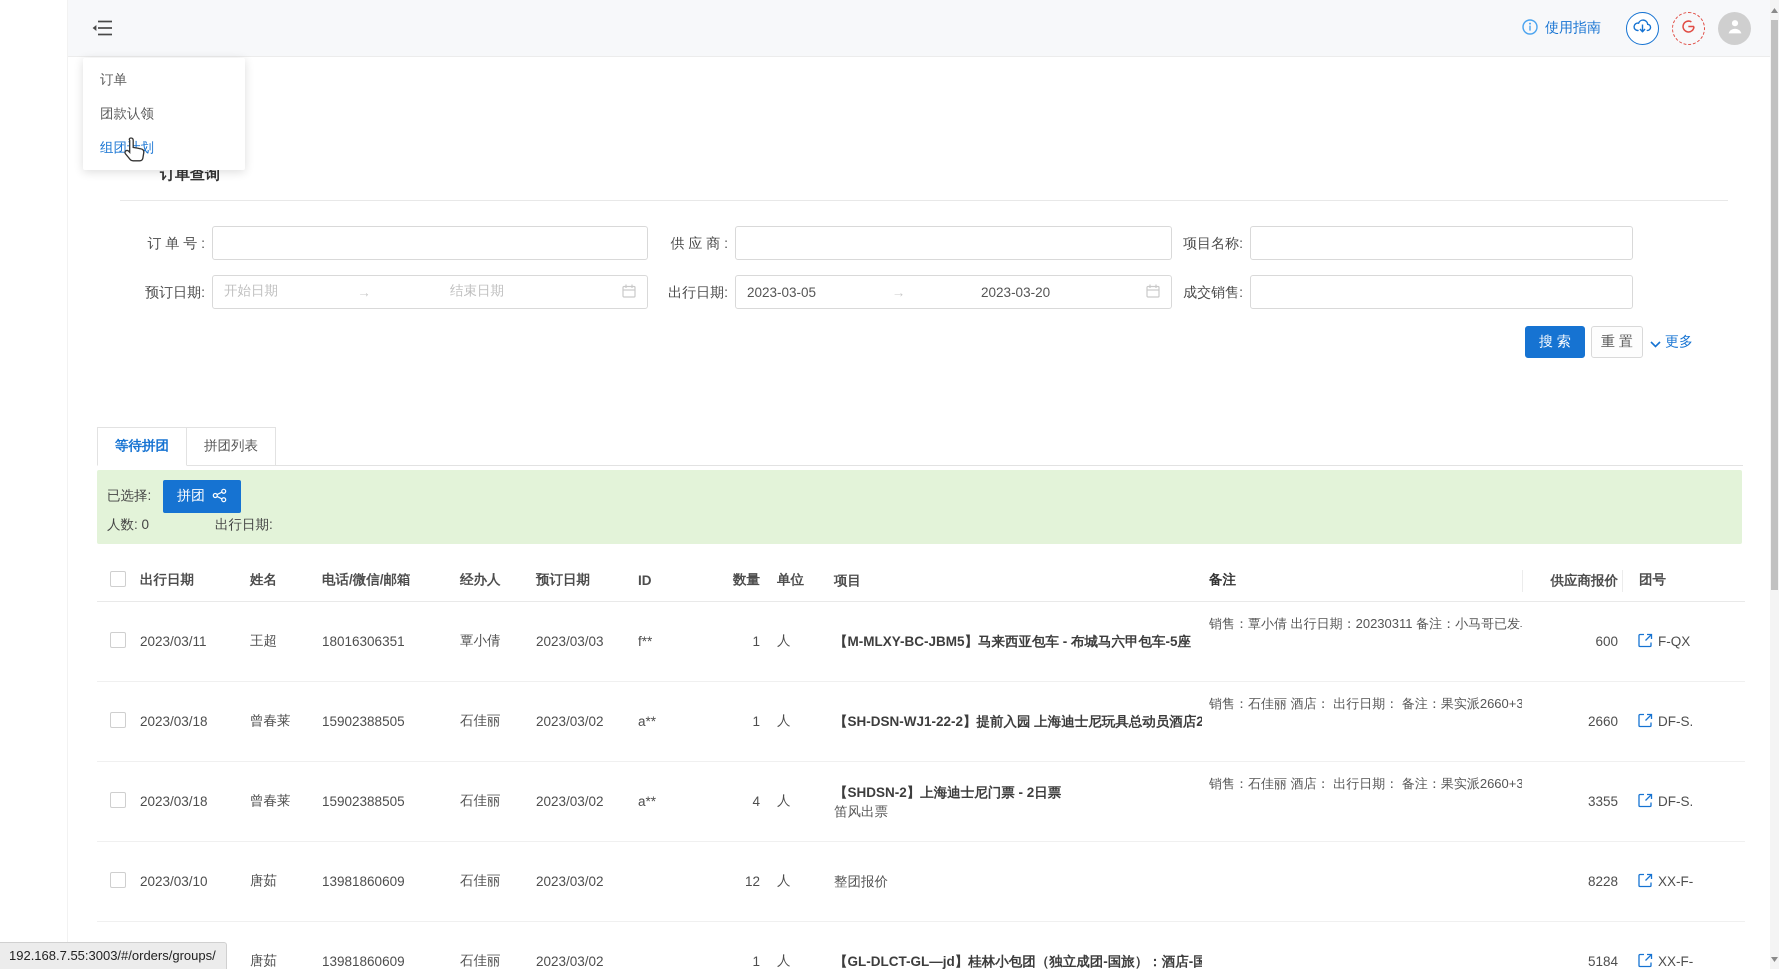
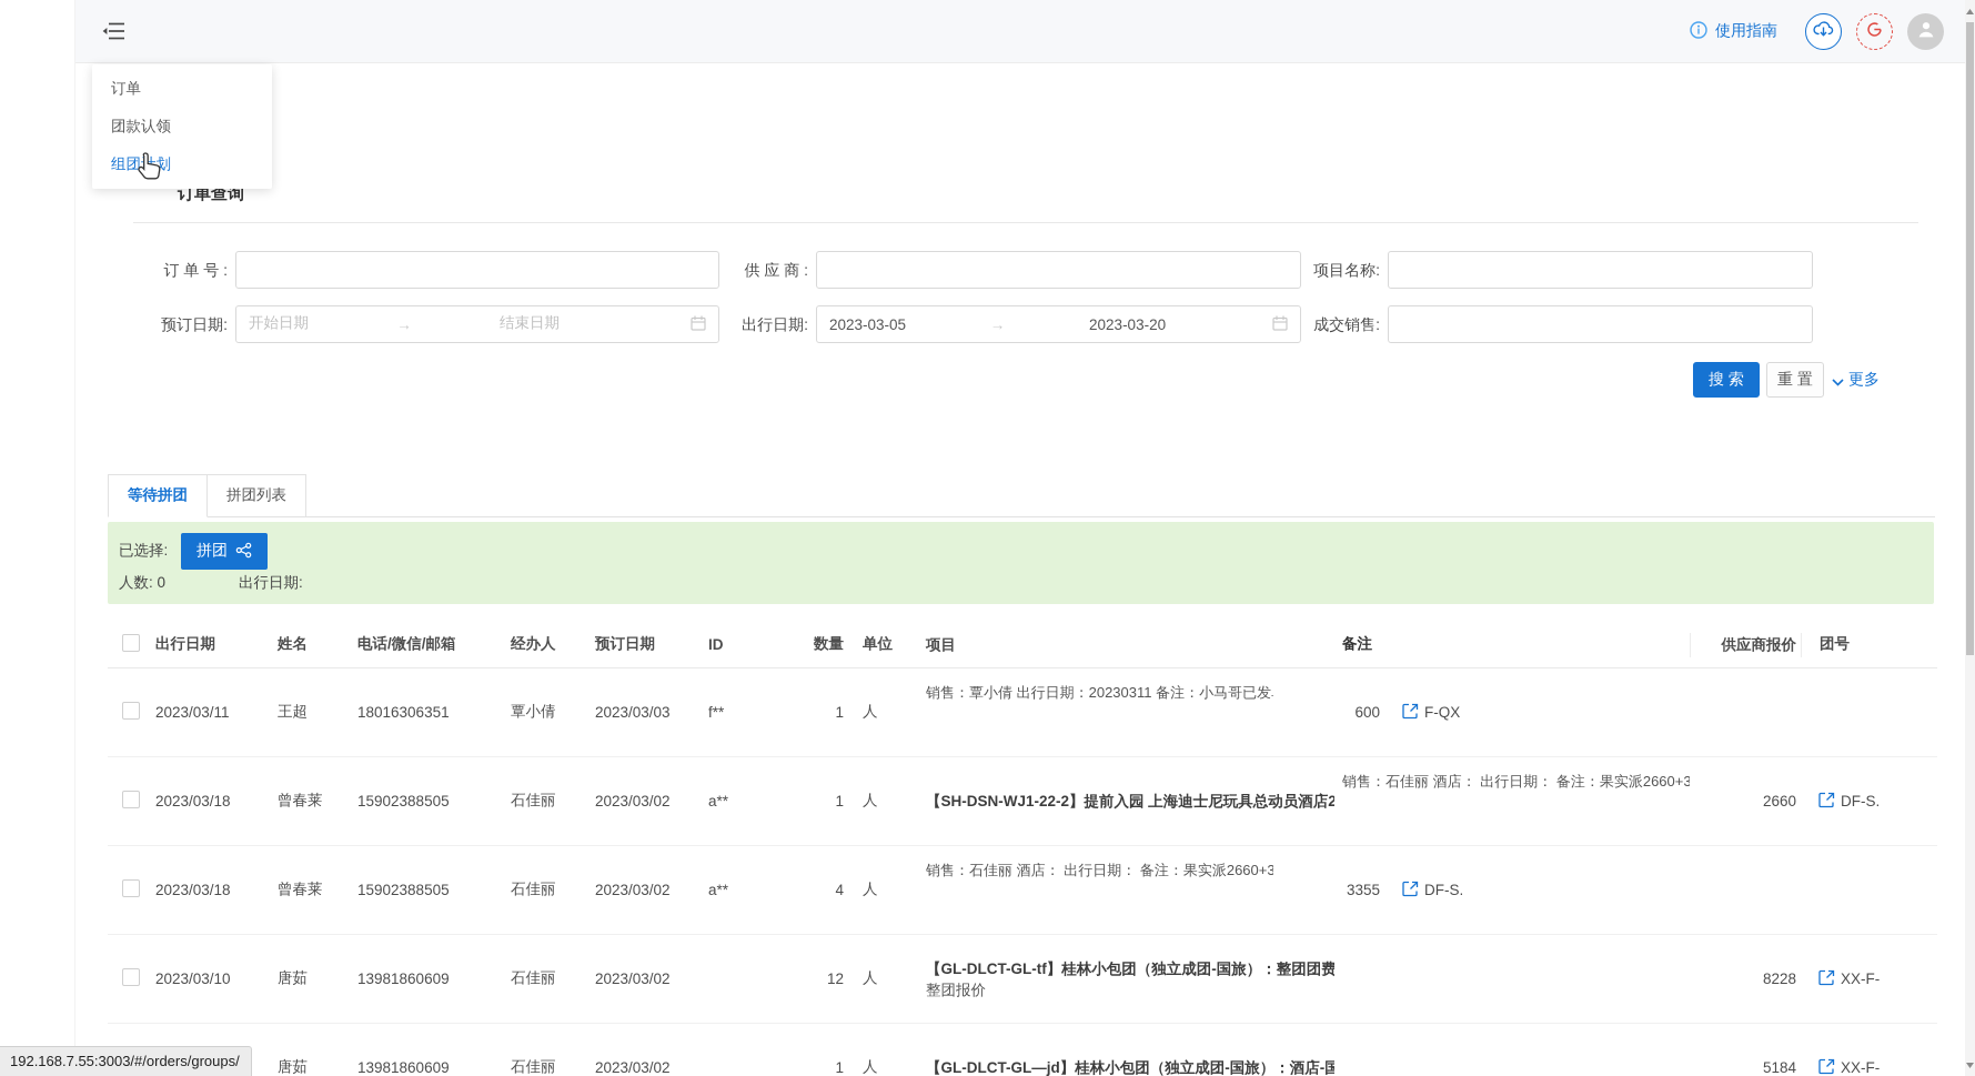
  使用指南
  订单
  团款认领
  组团划
  订单查询
  订 单 号 :
  供 应 商 :
  项目名称:
  预订日期:
  开始日期
  →
  结束日期
  出行日期:
  2023-03-05
  →
  2023-03-20
  成交销售:
  搜 索
  重 置
  更多
  等待拼团
  拼团列表
  已选择:
  拼团
  人数: 0
  出行日期:
  出行日期
  姓名
  电话/微信/邮箱
  经办人
  预订日期
  ID
  数量
  单位
  项目
  备注
  供应商报价
  团号
  2023/03/11
  王超
  18016306351
  覃小倩
  2023/03/03
  f**
  1
  人
- 【M-MLXY-BC-JBM5】马来西亚包车 - 布城马六甲包车-5座
  销售：覃小倩 出行日期：20230311 备注：小马哥已发
  600
  F-QX
  2023/03/18
  曾春莱
  15902388505
  石佳丽
  2023/03/02
  a**
  1
  人
  【SH-DSN-WJ1-22-2】提前入园 上海迪士尼玩具总动员酒店2
  销售：石佳丽 酒店： 出行日期： 备注：果实派2660+3
  2660
  DF-S.
  2023/03/18
  曾春莱
  15902388505
  石佳丽
  2023/03/02
  a**
  4
  人
- 【SHDSN-2】上海迪士尼门票 - 2日票
- 笛风出票
  销售：石佳丽 酒店： 出行日期： 备注：果实派2660+3
  3355
  DF-S.
  2023/03/10
  唐茹
  13981860609
  石佳丽
  2023/03/02
  12
  人
+ 【GL-DLCT-GL-tf】桂林小包团（独立成团-国旅）：整团团费
  整团报价
  8228
  XX-F-
  唐茹
  13981860609
  石佳丽
  2023/03/02
  1
  人
  【GL-DLCT-GL—jd】桂林小包团（独立成团-国旅）：酒店-国
  5184
  XX-F-
  192.168.7.55:3003/#/orders/groups/
